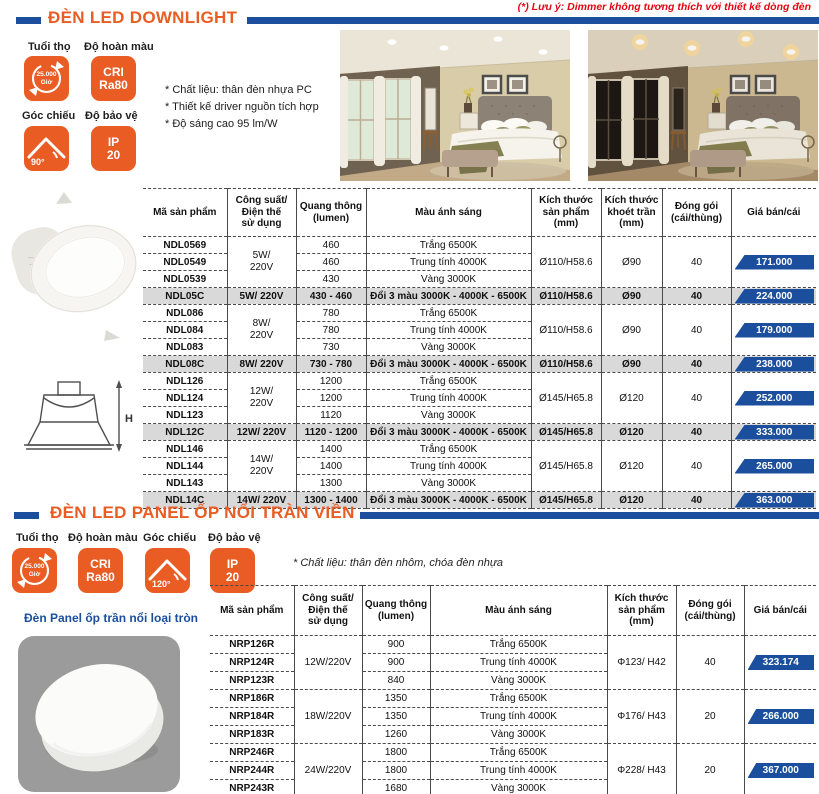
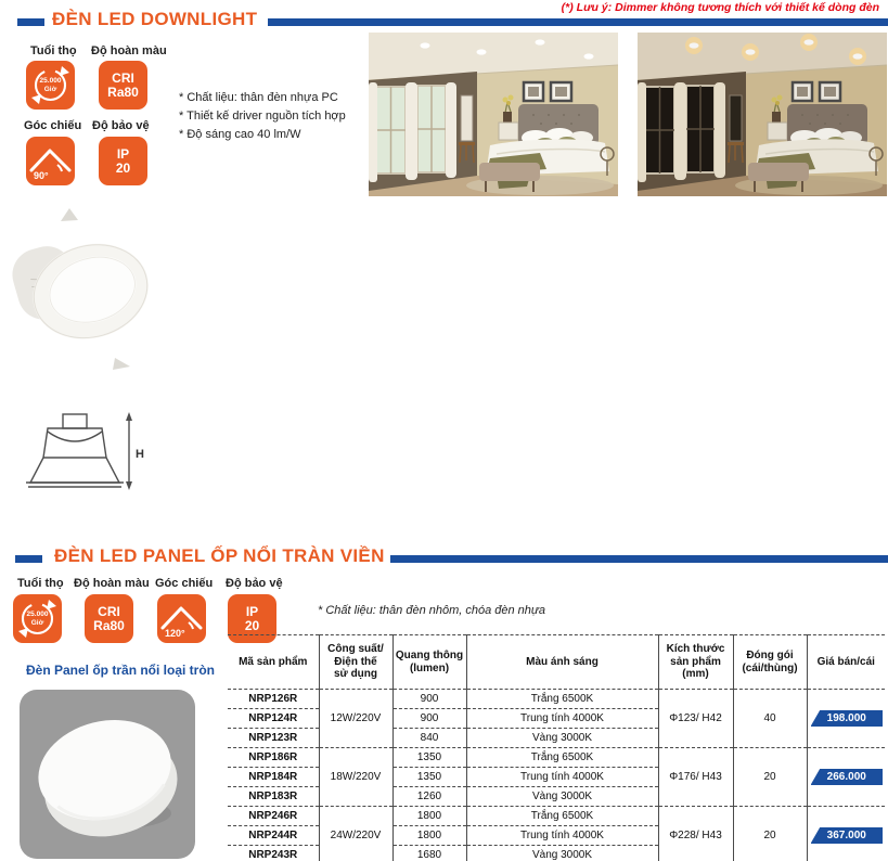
  (*) Lưu ý: Dimmer không tương thích với thiết kế dòng đèn
  ĐÈN LED DOWNLIGHT
  Tuổi thọ
  Độ hoàn màu
  CRI
  Ra80
  Góc chiếu
  Độ bảo vệ
  90°
  IP
  20
  * Chất liệu: thân đèn nhựa PC
  * Thiết kế driver nguồn tích hợp
- * Độ sáng cao 95 lm/W
+ * Độ sáng cao 40 lm/W
  H
- Mã sản phẩm	Công suất/ Điện thế sử dụng	Quang thông (lumen)	Màu ánh sáng	Kích thước sản phẩm (mm)	Kích thước khoét trần (mm)	Đóng gói (cái/thùng)	Giá bán/cái
- NDL0569	5W/ 220V	460	Trắng 6500K	Ø110/H58.6	Ø90	40	171.000
- NDL0549	460	Trung tính 4000K
- NDL0539	430	Vàng 3000K
- NDL05C	5W/ 220V	430 - 460	Đổi 3 màu 3000K - 4000K - 6500K	Ø110/H58.6	Ø90	40	224.000
- NDL086	8W/ 220V	780	Trắng 6500K	Ø110/H58.6	Ø90	40	179.000
- NDL084	780	Trung tính 4000K
- NDL083	730	Vàng 3000K
- NDL08C	8W/ 220V	730 - 780	Đổi 3 màu 3000K - 4000K - 6500K	Ø110/H58.6	Ø90	40	238.000
- NDL126	12W/ 220V	1200	Trắng 6500K	Ø145/H65.8	Ø120	40	252.000
- NDL124	1200	Trung tính 4000K
- NDL123	1120	Vàng 3000K
- NDL12C	12W/ 220V	1120 - 1200	Đổi 3 màu 3000K - 4000K - 6500K	Ø145/H65.8	Ø120	40	333.000
- NDL146	14W/ 220V	1400	Trắng 6500K	Ø145/H65.8	Ø120	40	265.000
- NDL144	1400	Trung tính 4000K
- NDL143	1300	Vàng 3000K
- NDL14C	14W/ 220V	1300 - 1400	Đổi 3 màu 3000K - 4000K - 6500K	Ø145/H65.8	Ø120	40	363.000
  ĐÈN LED PANEL ỐP NỔI TRÀN VIỀN
  Tuổi thọ
  Độ hoàn màu
  Góc chiếu
  Độ bảo vệ
  CRI
  Ra80
  120°
  IP
  20
  * Chất liệu: thân đèn nhôm, chóa đèn nhựa
  Đèn Panel ốp trần nổi loại tròn
  Mã sản phẩm	Công suất/ Điện thế sử dụng	Quang thông (lumen)	Màu ánh sáng	Kích thước sản phẩm (mm)	Đóng gói (cái/thùng)	Giá bán/cái
- NRP126R	12W/220V	900	Trắng 6500K	Φ123/ H42	40	323.174
+ NRP126R	12W/220V	900	Trắng 6500K	Φ123/ H42	40	198.000
  NRP124R	900	Trung tính 4000K
  NRP123R	840	Vàng 3000K
  NRP186R	18W/220V	1350	Trắng 6500K	Φ176/ H43	20	266.000
  NRP184R	1350	Trung tính 4000K
  NRP183R	1260	Vàng 3000K
  NRP246R	24W/220V	1800	Trắng 6500K	Φ228/ H43	20	367.000
  NRP244R	1800	Trung tính 4000K
  NRP243R	1680	Vàng 3000K
